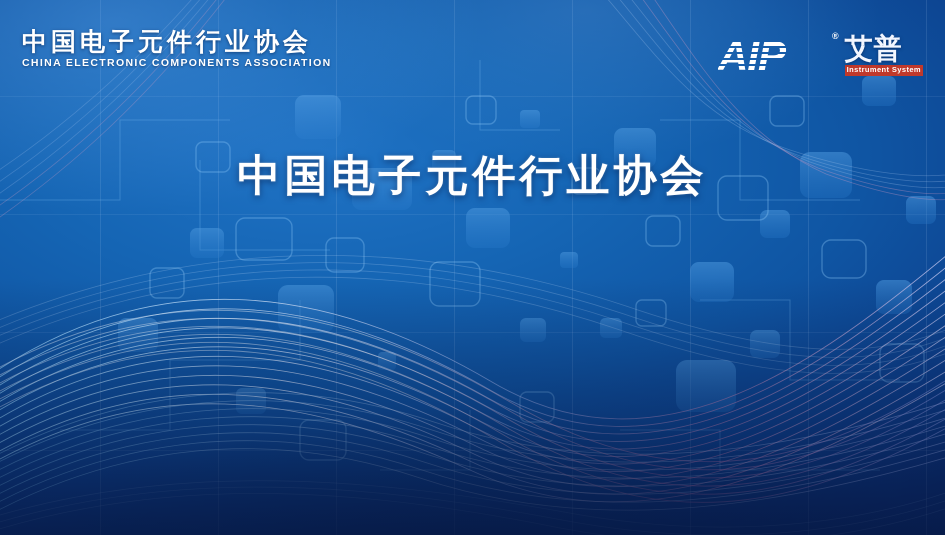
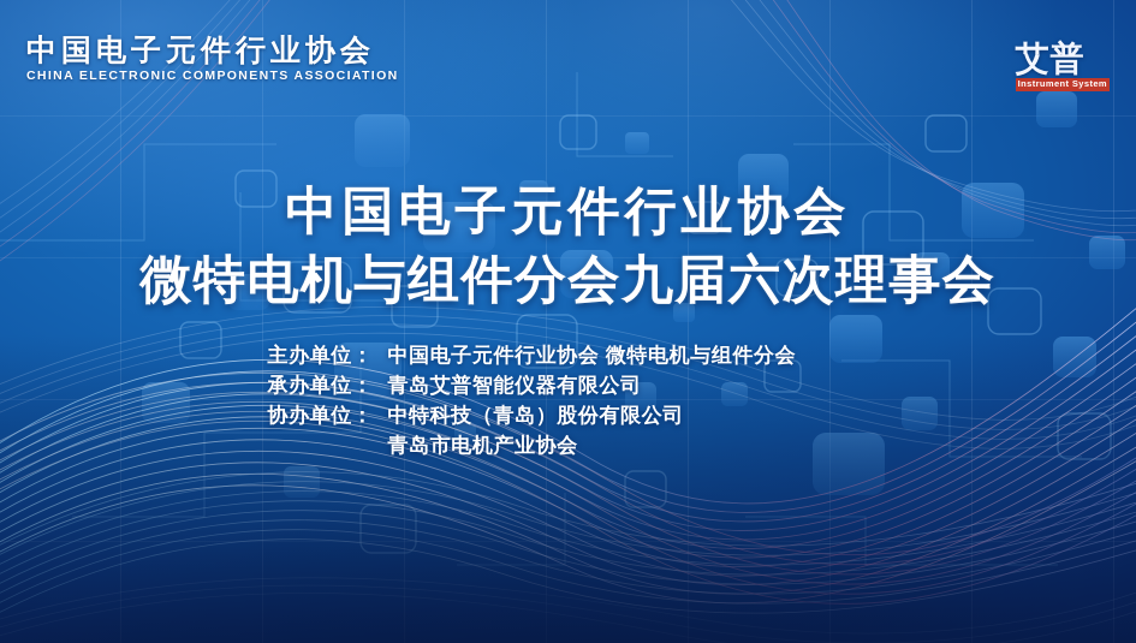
  中国电子元件行业协会
  CHINA ELECTRONIC COMPONENTS ASSOCIATION
- AIP
- ®
  艾普
  Instrument System
  中国电子元件行业协会
+ 微特电机与组件分会九届六次理事会
+ 主办单位：
+ 中国电子元件行业协会 微特电机与组件分会
+ 承办单位：
+ 青岛艾普智能仪器有限公司
+ 协办单位：
+ 中特科技（青岛）股份有限公司
+ 青岛市电机产业协会
